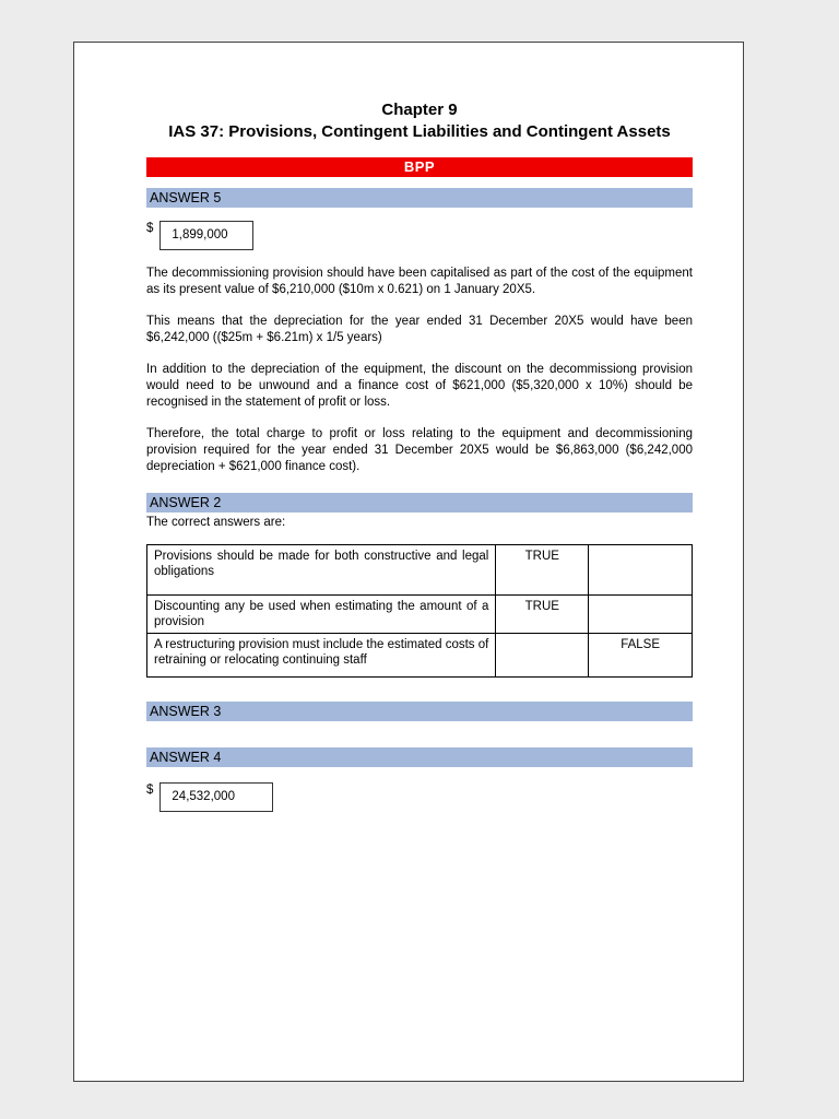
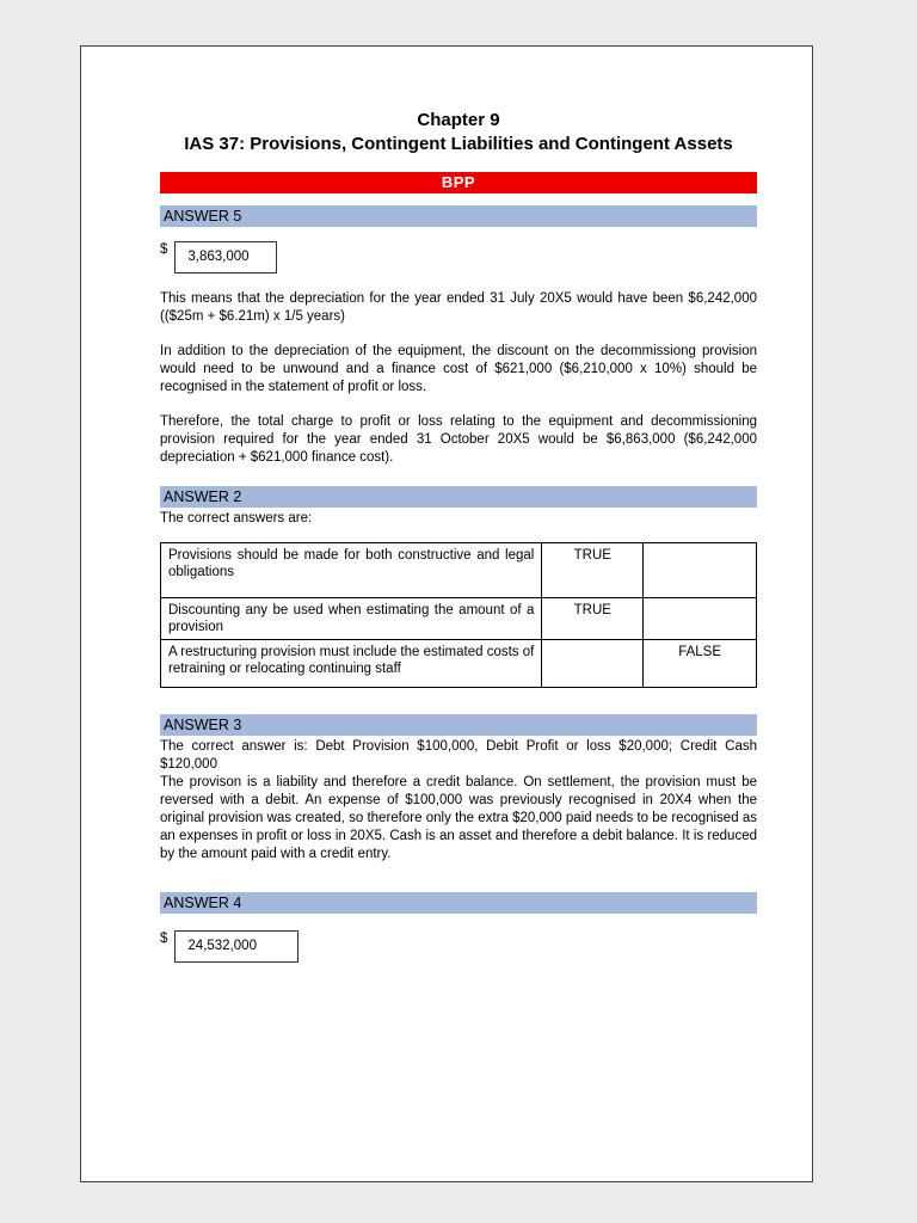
  Chapter 9
  IAS 37: Provisions, Contingent Liabilities and Contingent Assets
  BPP
  ANSWER 5
  $
- 1,899,000
+ 3,863,000
- The decommissioning provision should have been capitalised as part of the cost of the equipment as its present value of $6,210,000 ($10m x 0.621) on 1 January 20X5.
- This means that the depreciation for the year ended 31 December 20X5 would have been $6,242,000 (($25m + $6.21m) x 1/5 years)
+ This means that the depreciation for the year ended 31 July 20X5 would have been $6,242,000 (($25m + $6.21m) x 1/5 years)
- In addition to the depreciation of the equipment, the discount on the decommissiong provision would need to be unwound and a finance cost of $621,000 ($5,320,000 x 10%) should be recognised in the statement of profit or loss.
+ In addition to the depreciation of the equipment, the discount on the decommissiong provision would need to be unwound and a finance cost of $621,000 ($6,210,000 x 10%) should be recognised in the statement of profit or loss.
- Therefore, the total charge to profit or loss relating to the equipment and decommissioning provision required for the year ended 31 December 20X5 would be $6,863,000 ($6,242,000 depreciation + $621,000 finance cost).
+ Therefore, the total charge to profit or loss relating to the equipment and decommissioning provision required for the year ended 31 October 20X5 would be $6,863,000 ($6,242,000 depreciation + $621,000 finance cost).
  ANSWER 2
  The correct answers are:
  Provisions should be made for both constructive and legal obligations	TRUE
  Discounting any be used when estimating the amount of a provision	TRUE
  A restructuring provision must include the estimated costs of retraining or relocating continuing staff		FALSE
  ANSWER 3
+ The correct answer is: Debt Provision $100,000, Debit Profit or loss $20,000; Credit Cash $120,000
+ The provison is a liability and therefore a credit balance. On settlement, the provision must be reversed with a debit. An expense of $100,000 was previously recognised in 20X4 when the original provision was created, so therefore only the extra $20,000 paid needs to be recognised as an expenses in profit or loss in 20X5. Cash is an asset and therefore a debit balance. It is reduced by the amount paid with a credit entry.
  ANSWER 4
  $
  24,532,000
